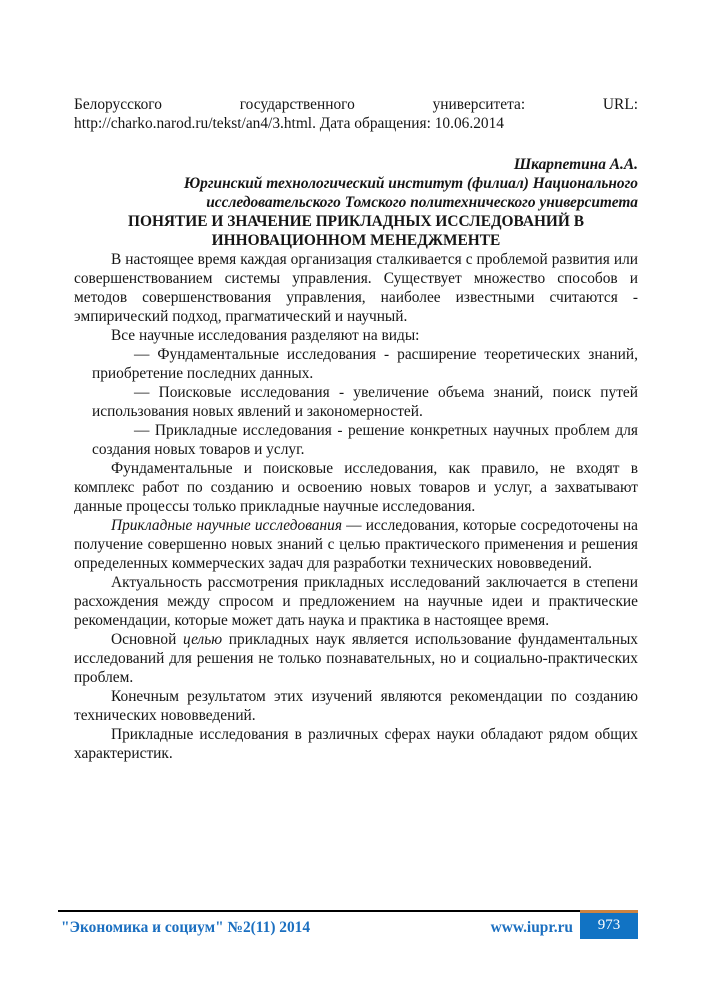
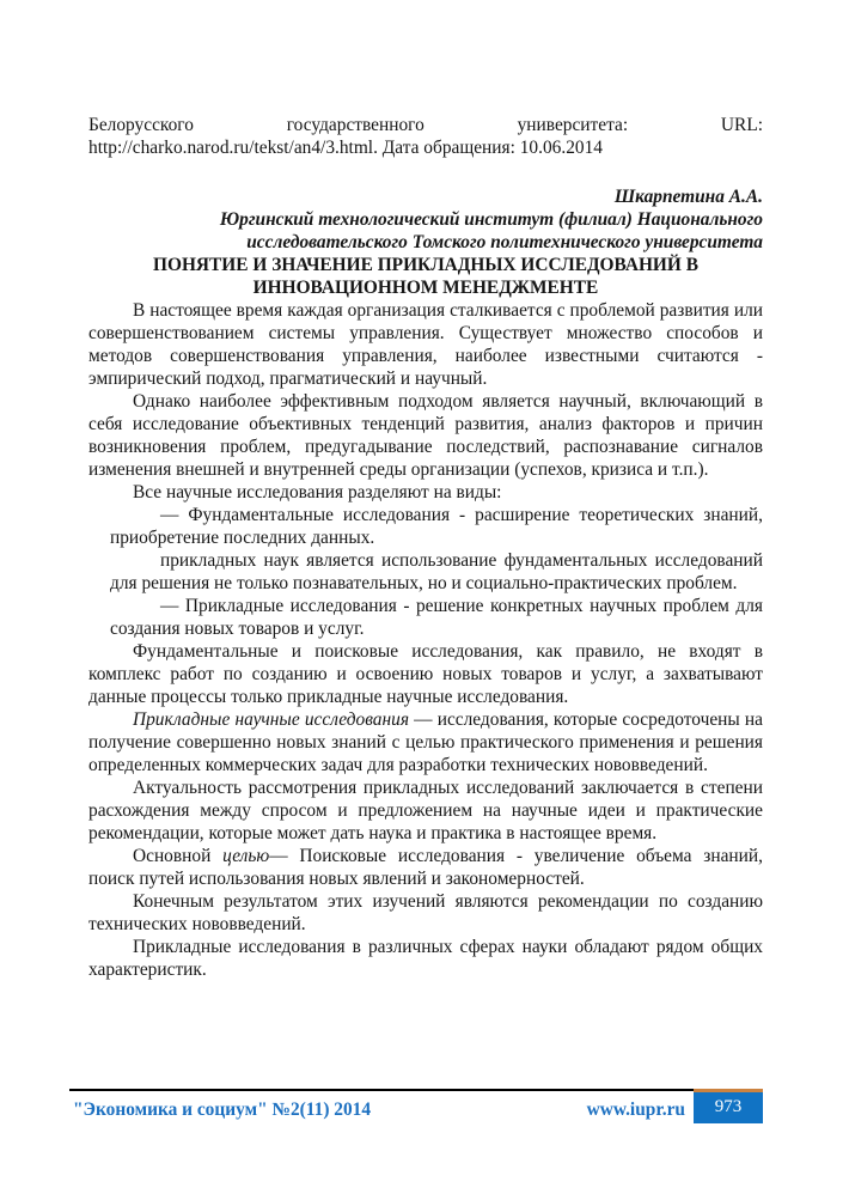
  Белорусского государственного университета: URL: http://charko.narod.ru/tekst/an4/3.html. Дата обращения: 10.06.2014
  Шкарпетина А.А.
  Юргинский технологический институт (филиал) Национального исследовательского Томского политехнического университета
  ПОНЯТИЕ И ЗНАЧЕНИЕ ПРИКЛАДНЫХ ИССЛЕДОВАНИЙ В ИННОВАЦИОННОМ МЕНЕДЖМЕНТЕ
  В настоящее время каждая организация сталкивается с проблемой развития или совершенствованием системы управления. Существует множество способов и методов совершенствования управления, наиболее известными считаются - эмпирический подход, прагматический и научный.
+ Однако наиболее эффективным подходом является научный, включающий в себя исследование объективных тенденций развития, анализ факторов и причин возникновения проблем, предугадывание последствий, распознавание сигналов изменения внешней и внутренней среды организации (успехов, кризиса и т.п.).
  Все научные исследования разделяют на виды:
  — Фундаментальные исследования - расширение теоретических знаний, приобретение последних данных.
- — Поисковые исследования - увеличение объема знаний, поиск путей использования новых явлений и закономерностей.
+ прикладных наук является использование фундаментальных исследований для решения не только познавательных, но и социально-практических проблем.
  — Прикладные исследования - решение конкретных научных проблем для создания новых товаров и услуг.
  Фундаментальные и поисковые исследования, как правило, не входят в комплекс работ по созданию и освоению новых товаров и услуг, а захватывают данные процессы только прикладные научные исследования.
  Прикладные научные исследования — исследования, которые сосредоточены на получение совершенно новых знаний с целью практического применения и решения определенных коммерческих задач для разработки технических нововведений.
  Актуальность рассмотрения прикладных исследований заключается в степени расхождения между спросом и предложением на научные идеи и практические рекомендации, которые может дать наука и практика в настоящее время.
- Основной целью прикладных наук является использование фундаментальных исследований для решения не только познавательных, но и социально-практических проблем.
+ Основной целью— Поисковые исследования - увеличение объема знаний, поиск путей использования новых явлений и закономерностей.
  Конечным результатом этих изучений являются рекомендации по созданию технических нововведений.
  Прикладные исследования в различных сферах науки обладают рядом общих характеристик.
  "Экономика и социум" №2(11) 2014
  www.iupr.ru
  973
